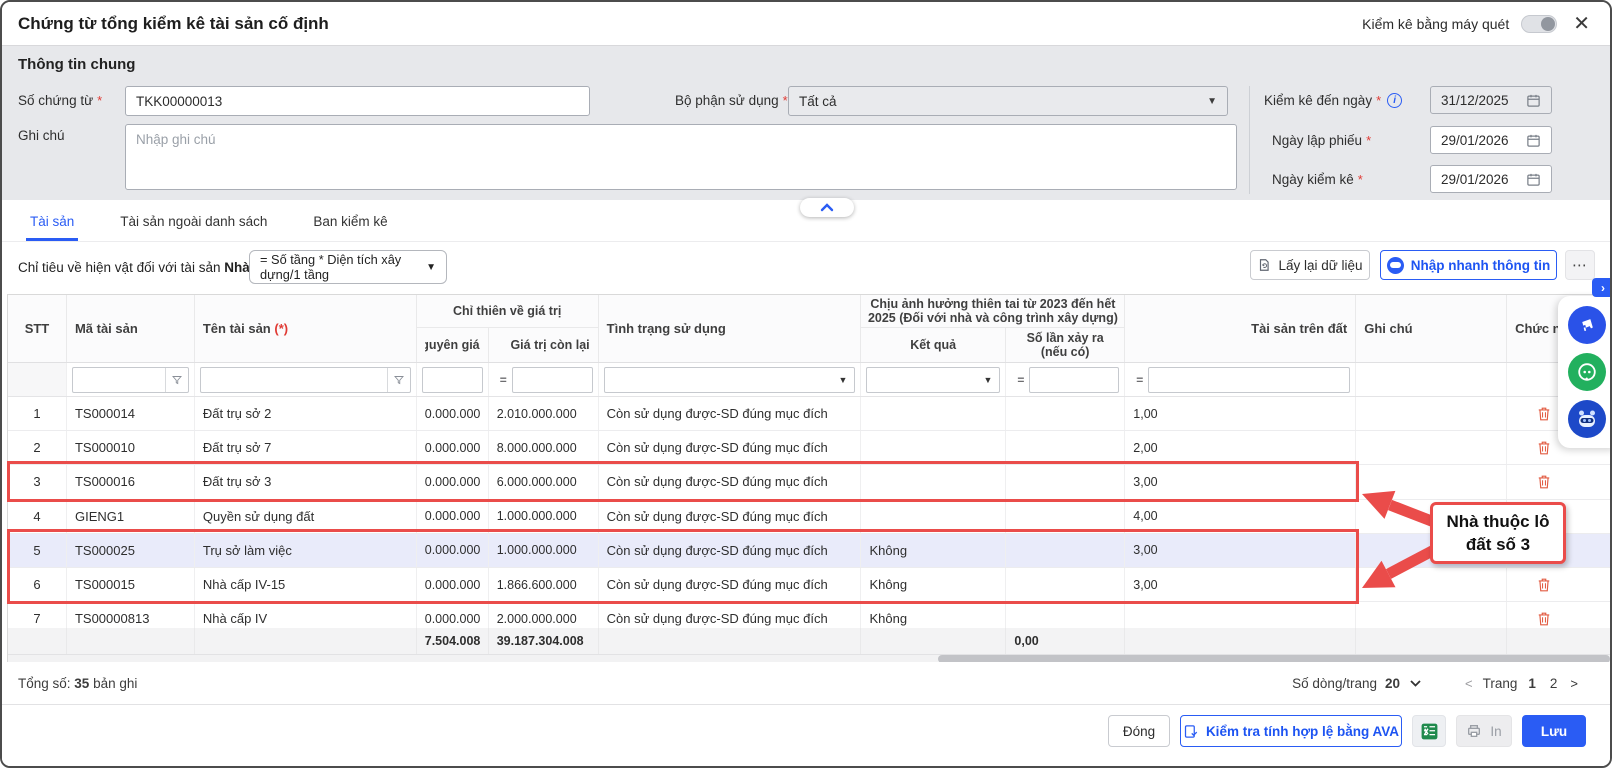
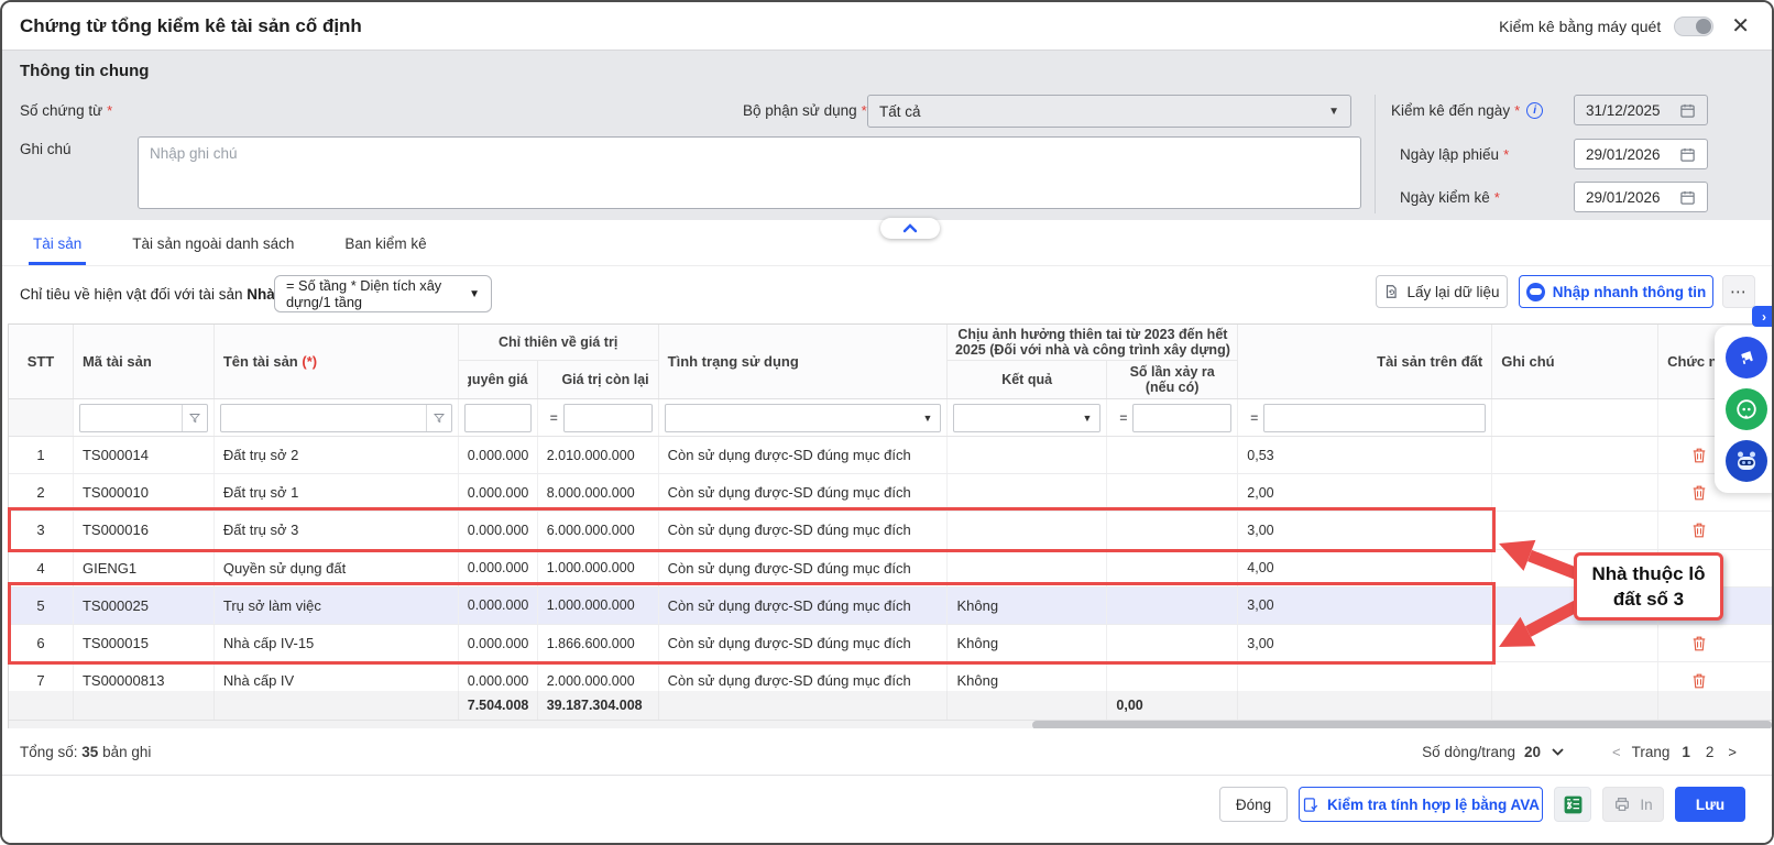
  Chứng từ tổng kiểm kê tài sản cố định
  Kiểm kê bằng máy quét
  ✕
  Thông tin chung
  Số chứng từ *
- TKK00000013
  Bộ phận sử dụng *
  Tất cả
  ▼
  Ghi chú
  Nhập ghi chú
  Kiểm kê đến ngày
  *
  i
  31/12/2025
  Ngày lập phiếu *
  29/01/2026
  Ngày kiểm kê *
  29/01/2026
  Tài sản
  Tài sản ngoài danh sách
  Ban kiểm kê
  Chỉ tiêu về hiện vật đối với tài sản Nhà
  = Số tầng * Diện tích xây dựng/1 tầng
  ▼
  Lấy lại dữ liệu
  Nhập nhanh thông tin
  ⋯
  STT
  Mã tài sản
  Tên tài sản
  (*)
  Chỉ thiên về giá trị
  guyên giá
  Giá trị còn lại
  Tình trạng sử dụng
  Chịu ảnh hưởng thiên tai từ 2023 đến hết 2025 (Đối với nhà và công trình xây dựng)
  Kết quả
  Số lần xảy ra (nếu có)
  Tài sản trên đất
  Ghi chú
  =
  ▼
  ▼
  =
  =
  1
  TS000014
  Đất trụ sở 2
  0.000.000
  2.010.000.000
  Còn sử dụng được-SD đúng mục đích
- 1,00
+ 0,53
  2
  TS000010
- Đất trụ sở 7
+ Đất trụ sở 1
  0.000.000
  8.000.000.000
  Còn sử dụng được-SD đúng mục đích
  2,00
  3
  TS000016
  Đất trụ sở 3
  0.000.000
  6.000.000.000
  Còn sử dụng được-SD đúng mục đích
  3,00
  4
  GIENG1
  Quyền sử dụng đất
  0.000.000
  1.000.000.000
  Còn sử dụng được-SD đúng mục đích
  4,00
  5
  TS000025
  Trụ sở làm việc
  0.000.000
  1.000.000.000
  Còn sử dụng được-SD đúng mục đích
  Không
  3,00
  6
  TS000015
  Nhà cấp IV-15
  0.000.000
  1.866.600.000
  Còn sử dụng được-SD đúng mục đích
  Không
  3,00
  7
  TS00000813
  Nhà cấp IV
  0.000.000
  2.000.000.000
  Còn sử dụng được-SD đúng mục đích
  Không
  7.504.008
  39.187.304.008
  0,00
  Tổng số: 35 bản ghi
  Số dòng/trang
  20
  <
  Trang
  1
  2
  >
  Đóng
  Kiểm tra tính hợp lệ bằng AVA
  In
  Lưu
  Nhà thuộc lô
  đất số 3
  ›
